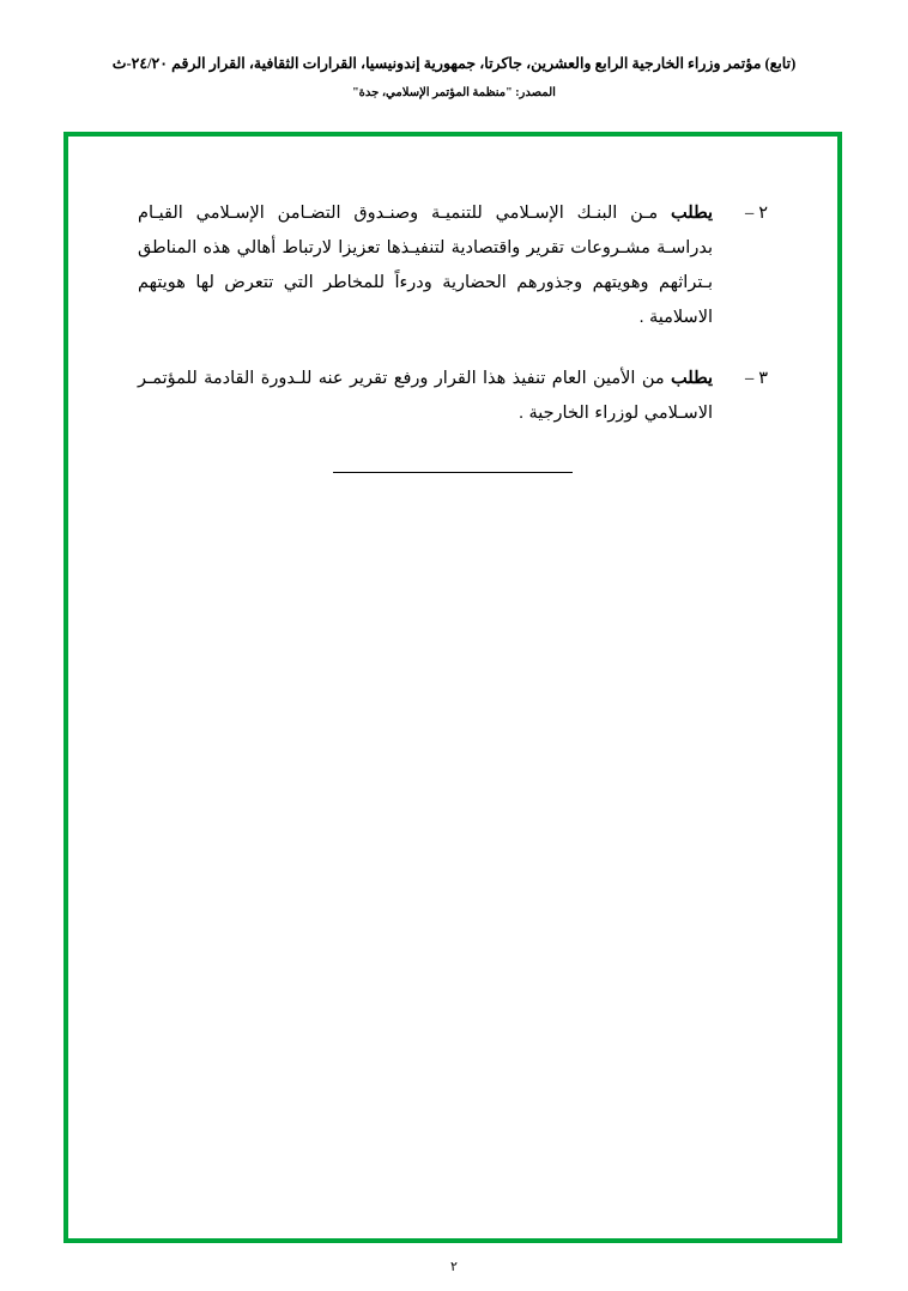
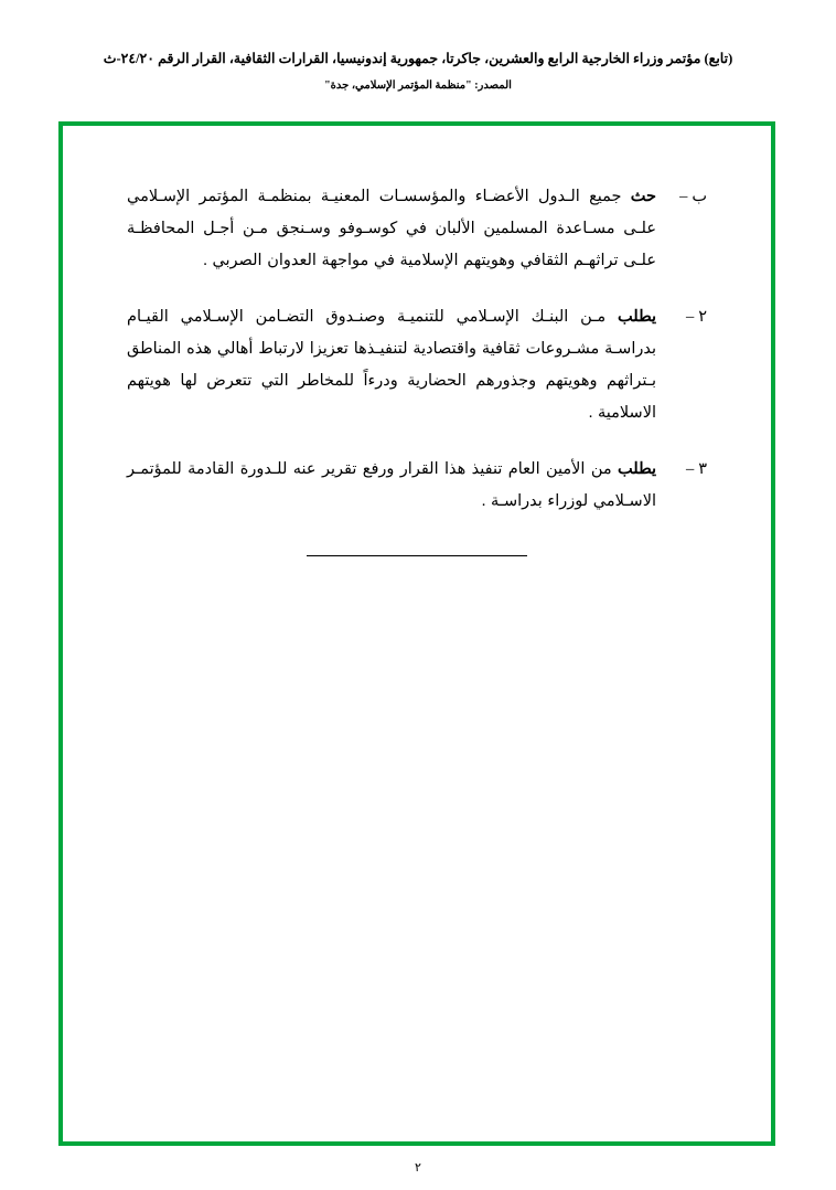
  (تابع) مؤتمر وزراء الخارجية الرابع والعشرين، جاكرتا، جمهورية إندونيسيا، القرارات الثقافية، القرار الرقم ٢٤/٢٠-ث
  المصدر: "منظمة المؤتمر الإسلامي، جدة"
+ ب–
+ حث جميع الـدول الأعضـاء والمؤسسـات المعنيـة بمنظمـة المؤتمر الإسـلامي علـى مسـاعدة المسلمين الألبان في كوسـوفو وسـنجق مـن أجـل المحافظـة علـى تراثهـم الثقافي وهويتهم الإسلامية في مواجهة العدوان الصربي .
  ٢–
- يطلب مـن البنـك الإسـلامي للتنميـة وصنـدوق التضـامن الإسـلامي القيـام بدراسـة مشـروعات تقرير واقتصادية لتنفيـذها تعزيزا لارتباط أهالي هذه المناطق بـتراثهم وهويتهم وجذورهم الحضارية ودرءاً للمخاطر التي تتعرض لها هويتهم الاسلامية .
+ يطلب مـن البنـك الإسـلامي للتنميـة وصنـدوق التضـامن الإسـلامي القيـام بدراسـة مشـروعات ثقافية واقتصادية لتنفيـذها تعزيزا لارتباط أهالي هذه المناطق بـتراثهم وهويتهم وجذورهم الحضارية ودرءاً للمخاطر التي تتعرض لها هويتهم الاسلامية .
  ٣–
- يطلب من الأمين العام تنفيذ هذا القرار ورفع تقرير عنه للـدورة القادمة للمؤتمـر الاسـلامي لوزراء الخارجية .
+ يطلب من الأمين العام تنفيذ هذا القرار ورفع تقرير عنه للـدورة القادمة للمؤتمـر الاسـلامي لوزراء بدراسـة .
  ٢
